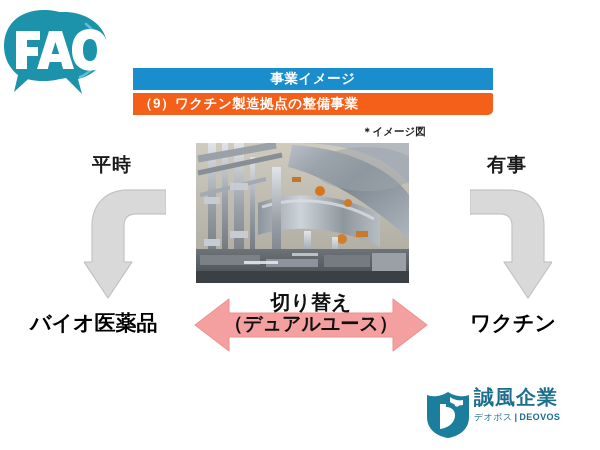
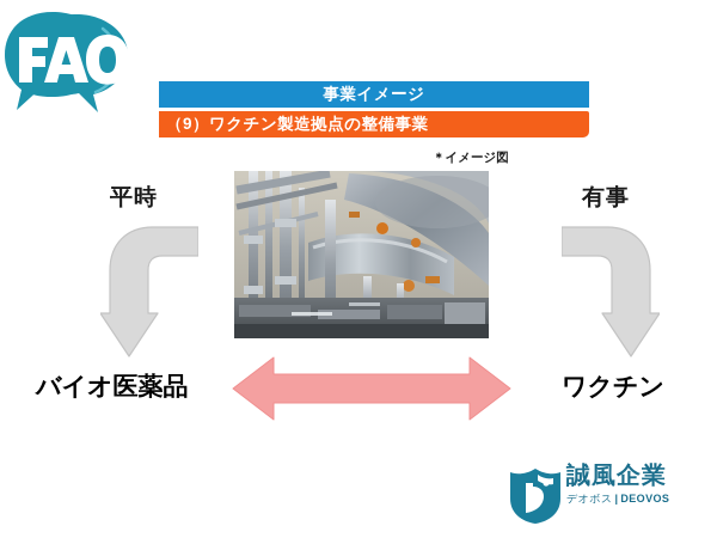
  事業イメージ
  （9）ワクチン製造拠点の整備事業
  ＊イメージ図
  平時
  有事
- 切り替え
- （デュアルユース）
  バイオ医薬品
  ワクチン
  誠風企業
  デオボス | DEOVOS
